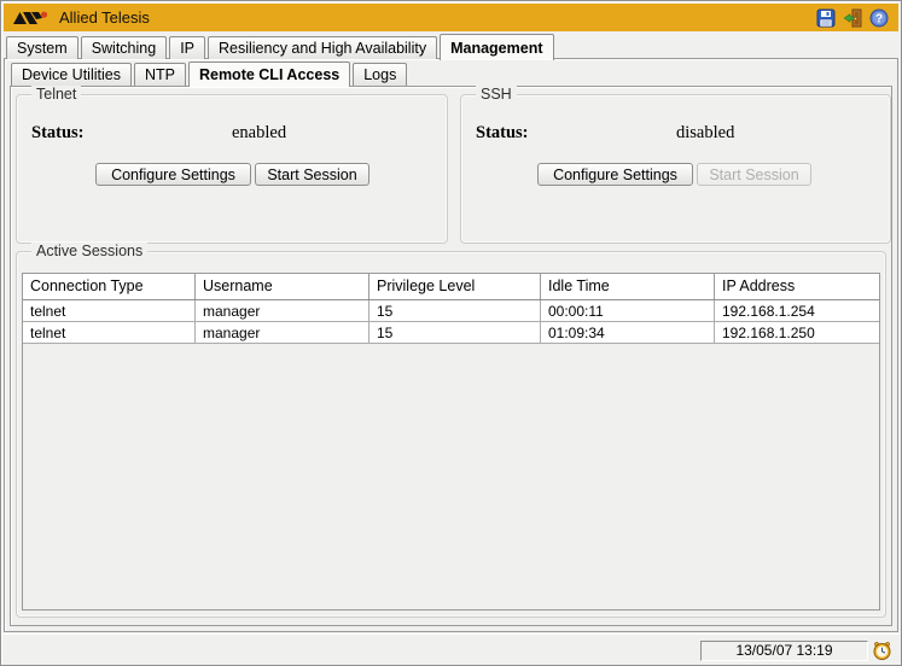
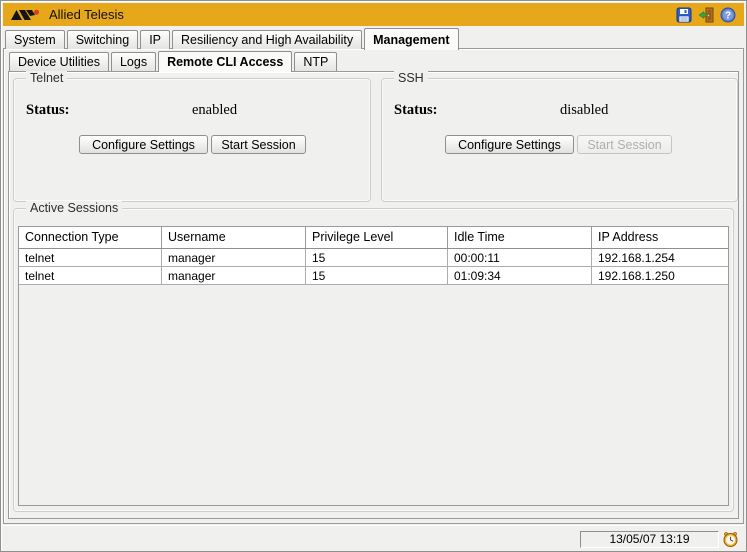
  Allied Telesis
  ?
  System
  Switching
  IP
  Resiliency and High Availability
  Management
  Device Utilities
- NTP
+ Logs
  Remote CLI Access
- Logs
+ NTP
  Telnet
  Status:
  enabled
  Configure Settings
  Start Session
  SSH
  Status:
  disabled
  Configure Settings
  Start Session
  Active Sessions
  Connection Type
  Username
  Privilege Level
  Idle Time
  IP Address
  telnet
  manager
  15
  00:00:11
  192.168.1.254
  telnet
  manager
  15
  01:09:34
  192.168.1.250
  13/05/07 13:19
